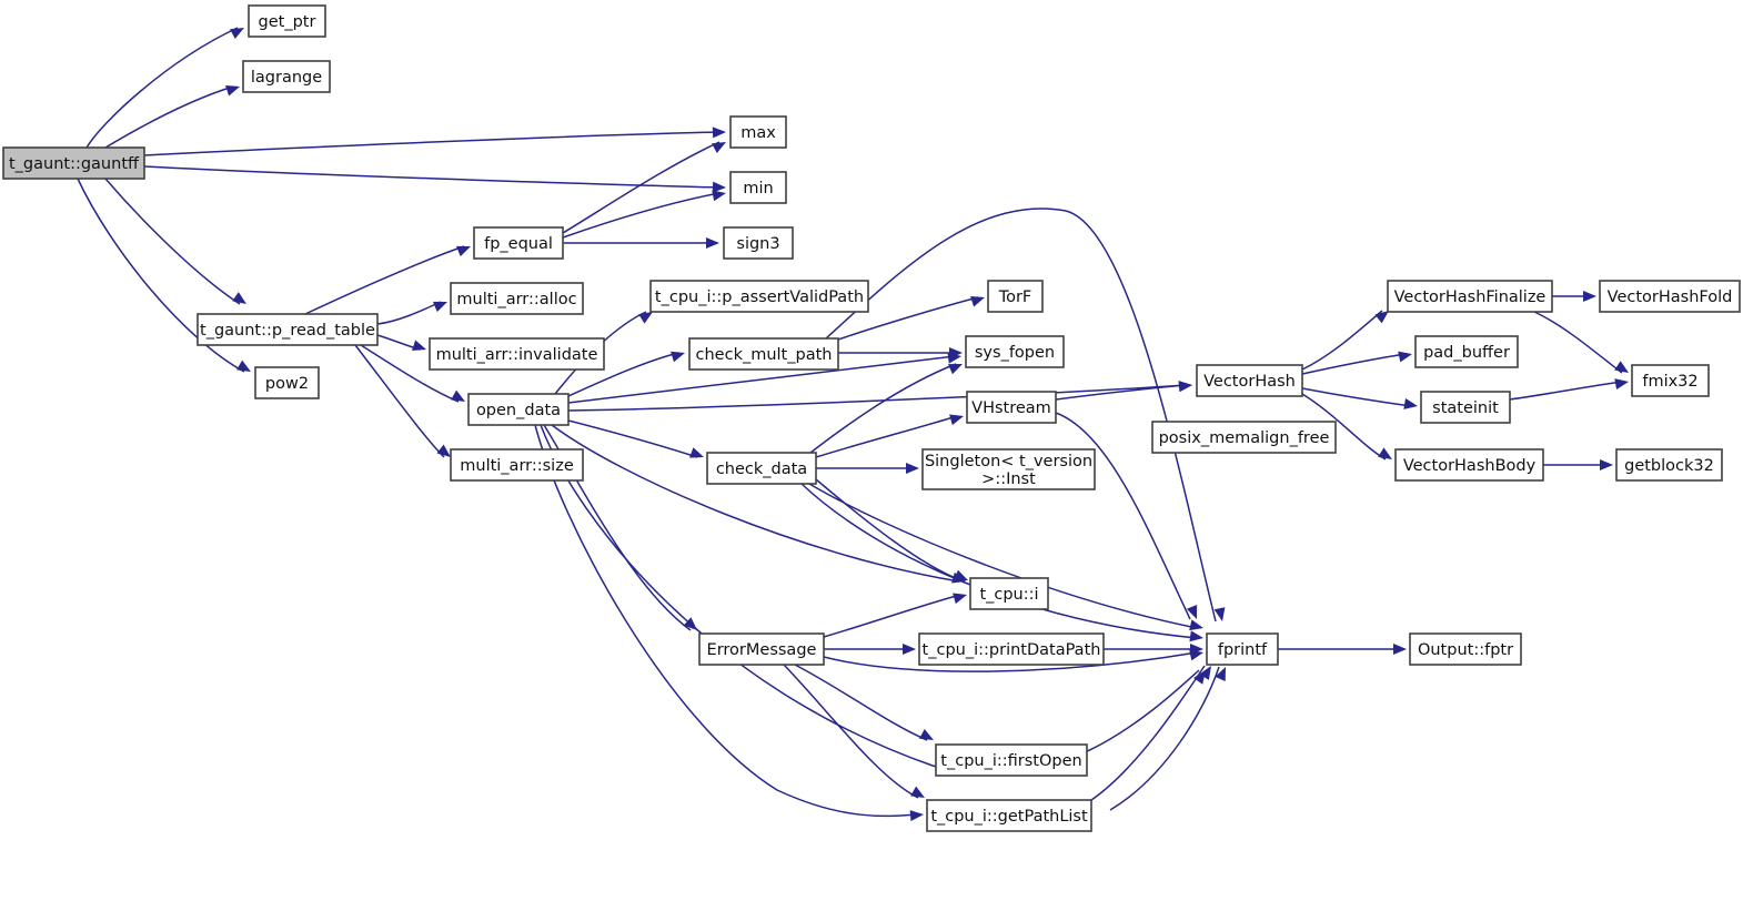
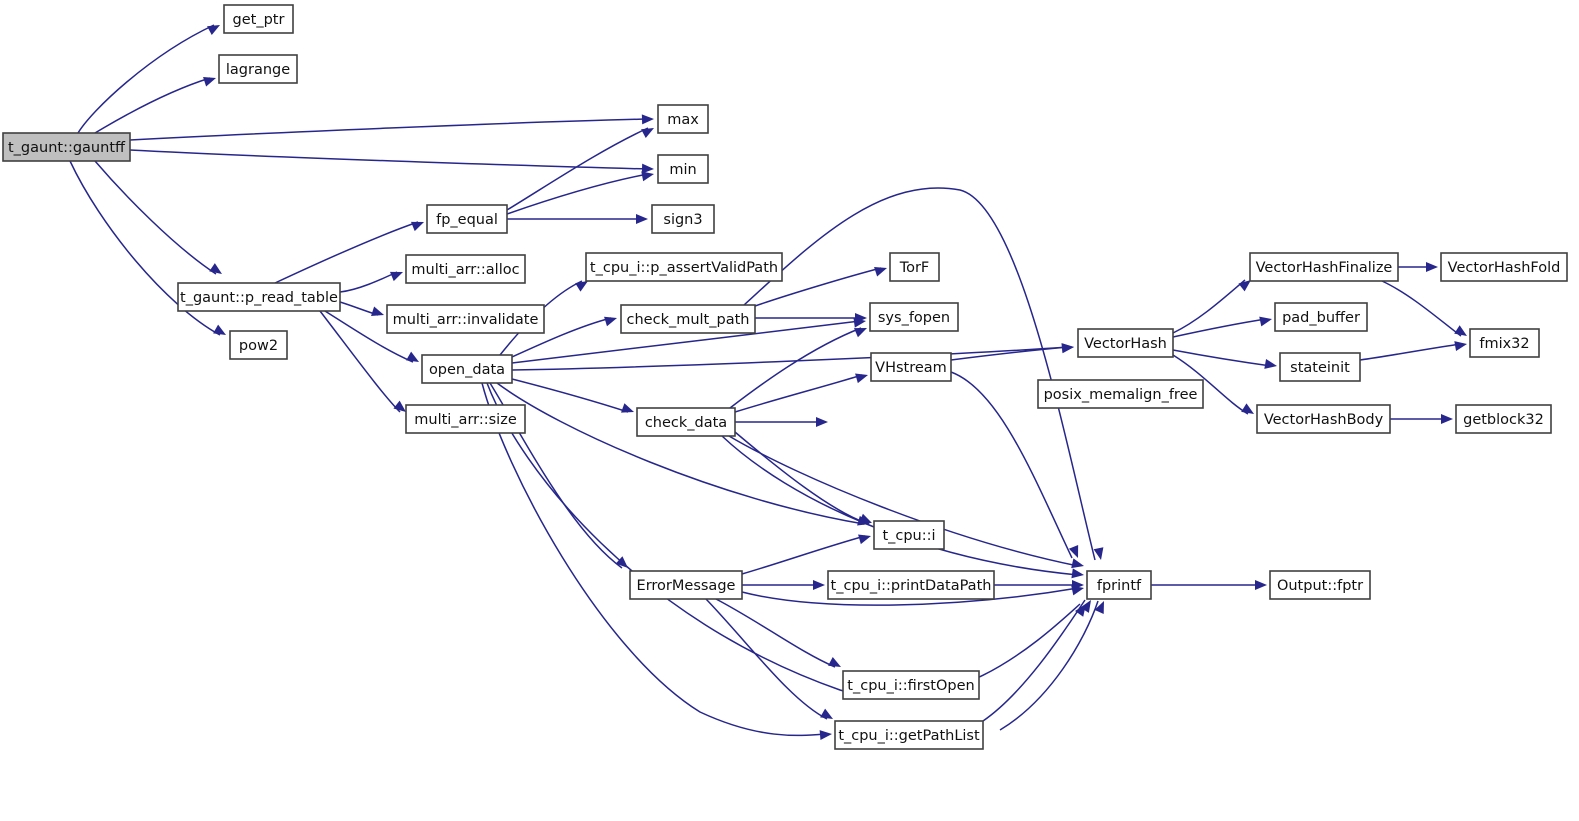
  t_gaunt::gauntff
  get_ptr
  lagrange
  max
  min
  sign3
  fp_equal
  t_gaunt::p_read_table
  pow2
  multi_arr::alloc
  multi_arr::invalidate
  open_data
  multi_arr::size
  t_cpu_i::p_assertValidPath
  check_mult_path
  check_data
  TorF
  sys_fopen
  VHstream
- Singleton< t_version >::Inst
  VectorHash
  posix_memalign_free
  VectorHashFinalize
  VectorHashFold
  pad_buffer
  fmix32
  stateinit
  VectorHashBody
  getblock32
  t_cpu::i
  ErrorMessage
  t_cpu_i::printDataPath
  fprintf
  Output::fptr
  t_cpu_i::firstOpen
  t_cpu_i::getPathList
